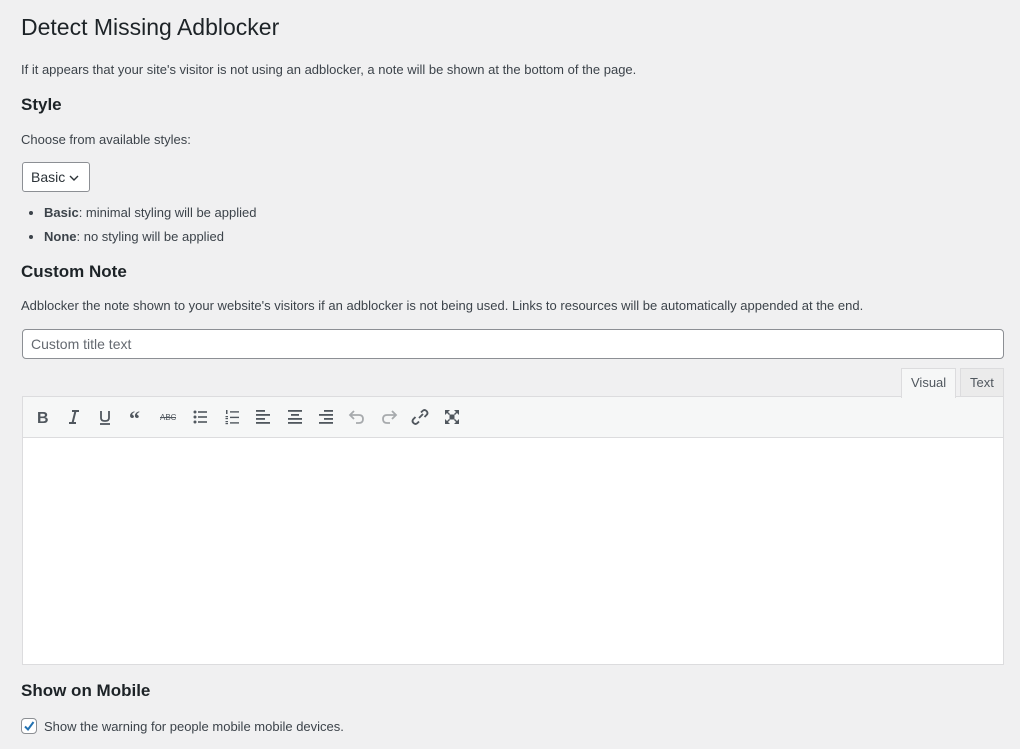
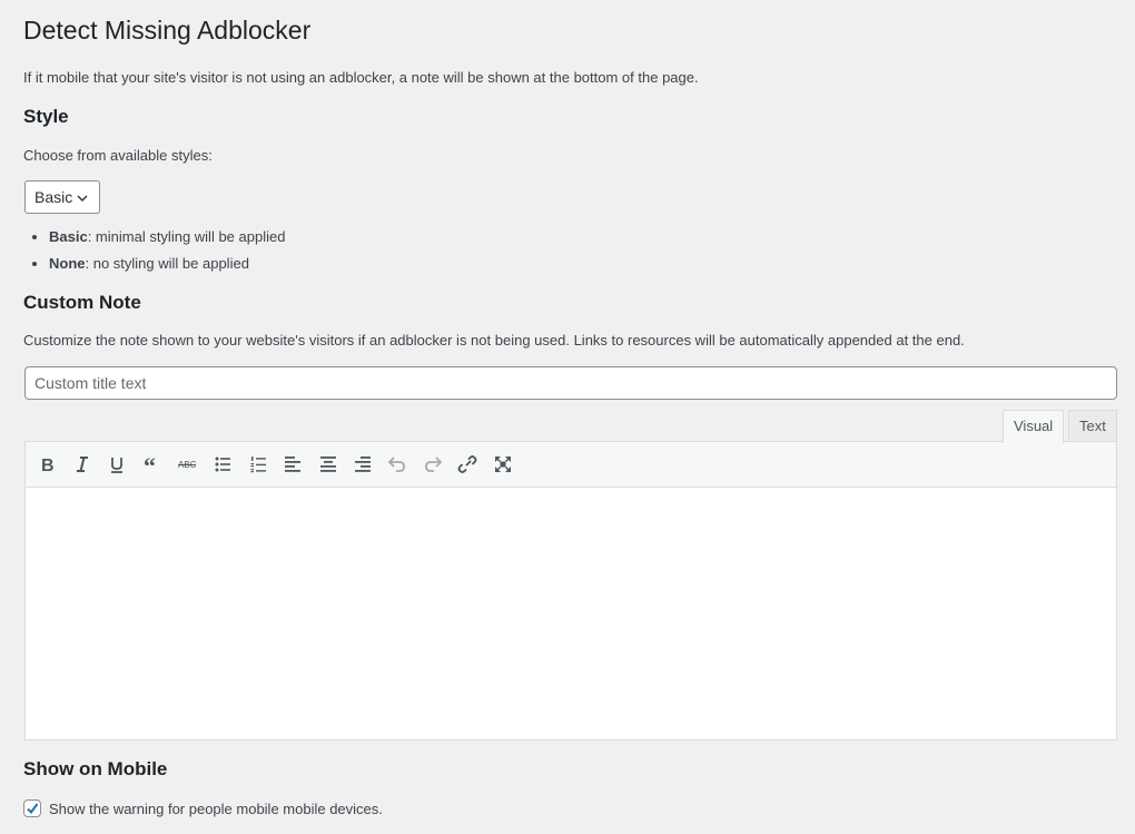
  Detect Missing Adblocker
- If it appears that your site's visitor is not using an adblocker, a note will be shown at the bottom of the page.
+ If it mobile that your site's visitor is not using an adblocker, a note will be shown at the bottom of the page.
  Style
  Choose from available styles:
  Basic
  Basic: minimal styling will be applied
  None: no styling will be applied
  Custom Note
- Adblocker the note shown to your website's visitors if an adblocker is not being used. Links to resources will be automatically appended at the end.
+ Customize the note shown to your website's visitors if an adblocker is not being used. Links to resources will be automatically appended at the end.
  Custom title text
  Visual
  Text
  B
  “
  Show on Mobile
  Show the warning for people mobile mobile devices.
